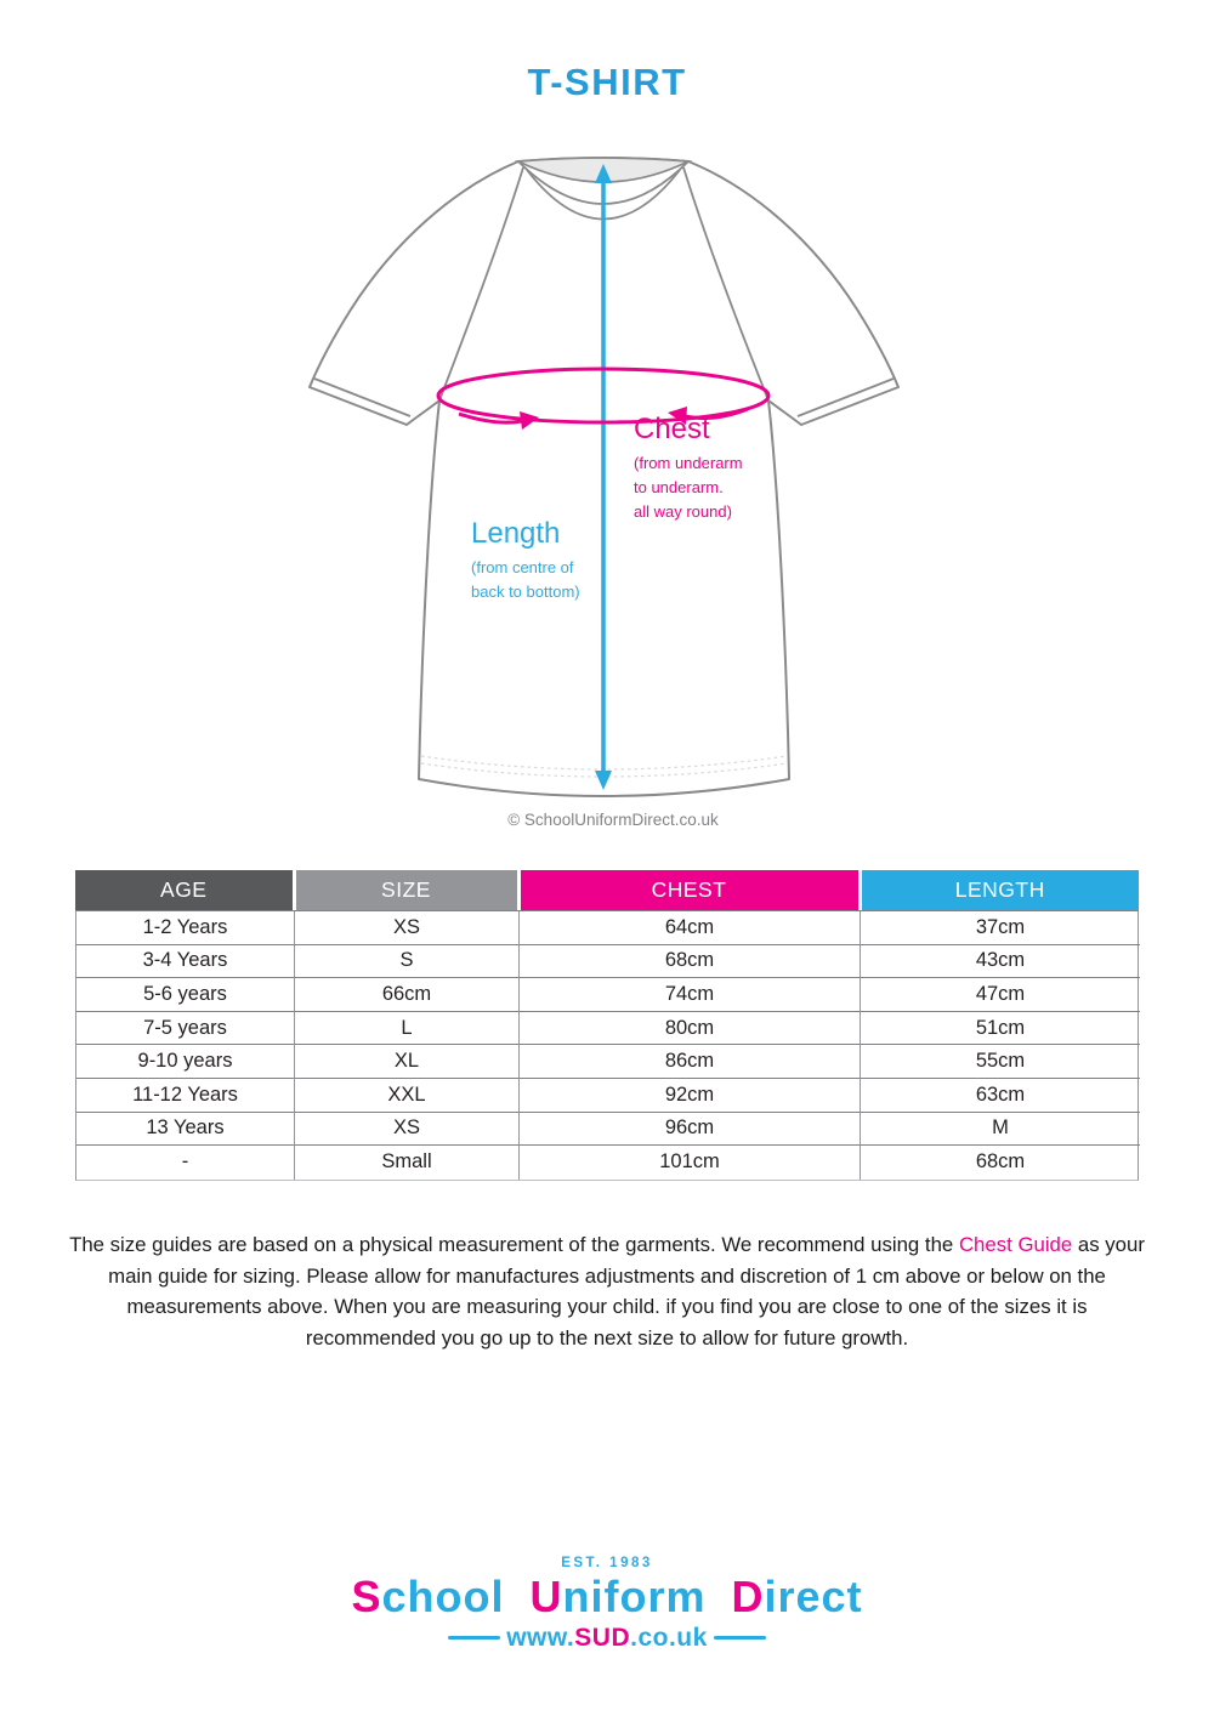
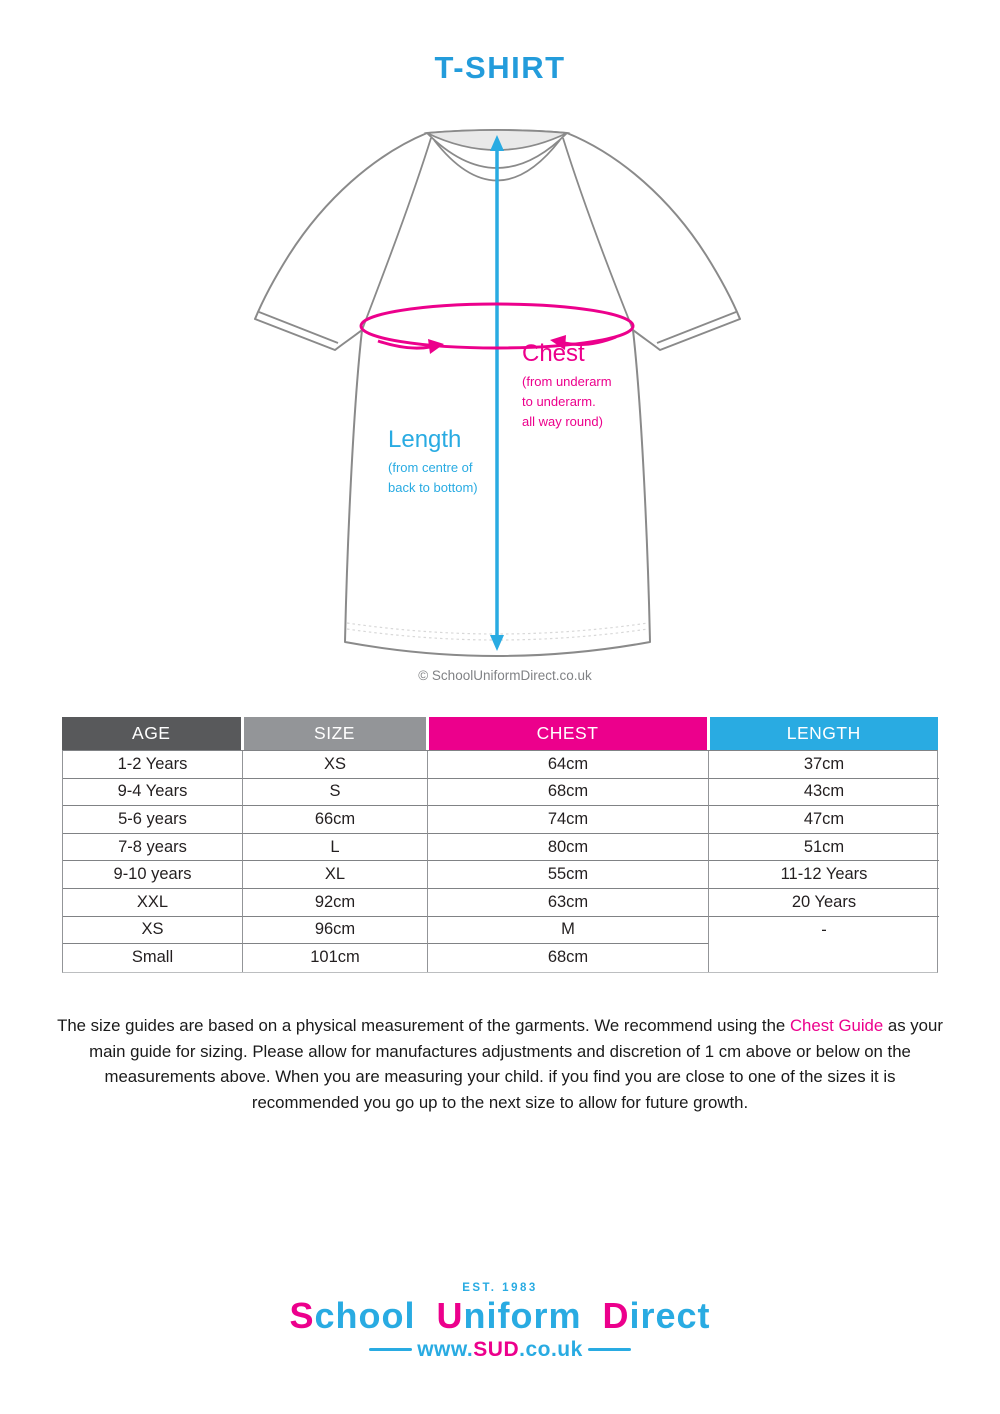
  T-SHIRT
  Chest
  (from underarm
  to underarm.
  all way round)
  Length
  (from centre of
  back to bottom)
  © SchoolUniformDirect.co.uk
  AGE
  SIZE
  CHEST
  LENGTH
  1-2 Years
  XS
  64cm
  37cm
- 3-4 Years
+ 9-4 Years
  S
  68cm
  43cm
  5-6 years
  66cm
  74cm
  47cm
- 7-5 years
+ 7-8 years
  L
  80cm
  51cm
  9-10 years
  XL
- 86cm
  55cm
  11-12 Years
  XXL
  92cm
  63cm
- 13 Years
+ 20 Years
  XS
  96cm
  M
  -
  Small
  101cm
  68cm
  The size guides are based on a physical measurement of the garments. We recommend using the Chest Guide as your main guide for sizing. Please allow for manufactures adjustments and discretion of 1 cm above or below on the measurements above. When you are measuring your child. if you find you are close to one of the sizes it is recommended you go up to the next size to allow for future growth.
  EST. 1983
  School Uniform Direct
  www.SUD.co.uk
